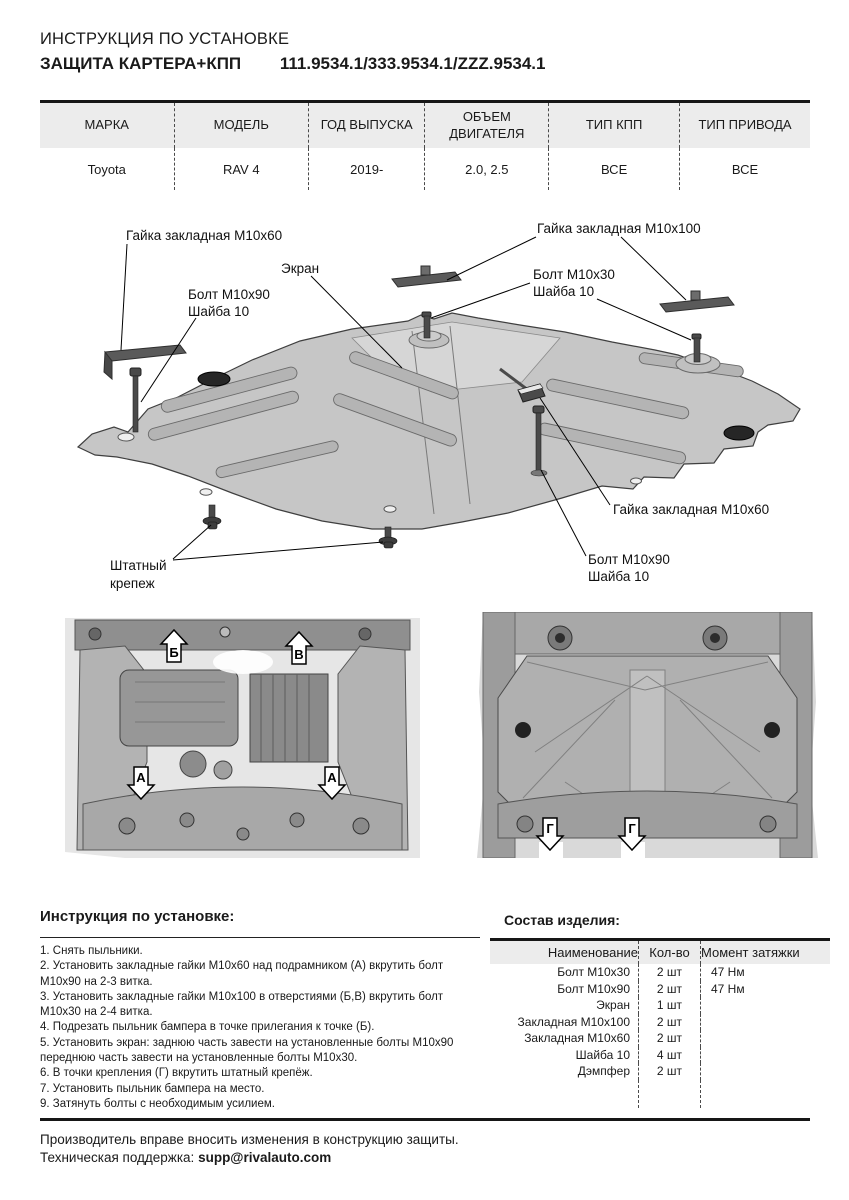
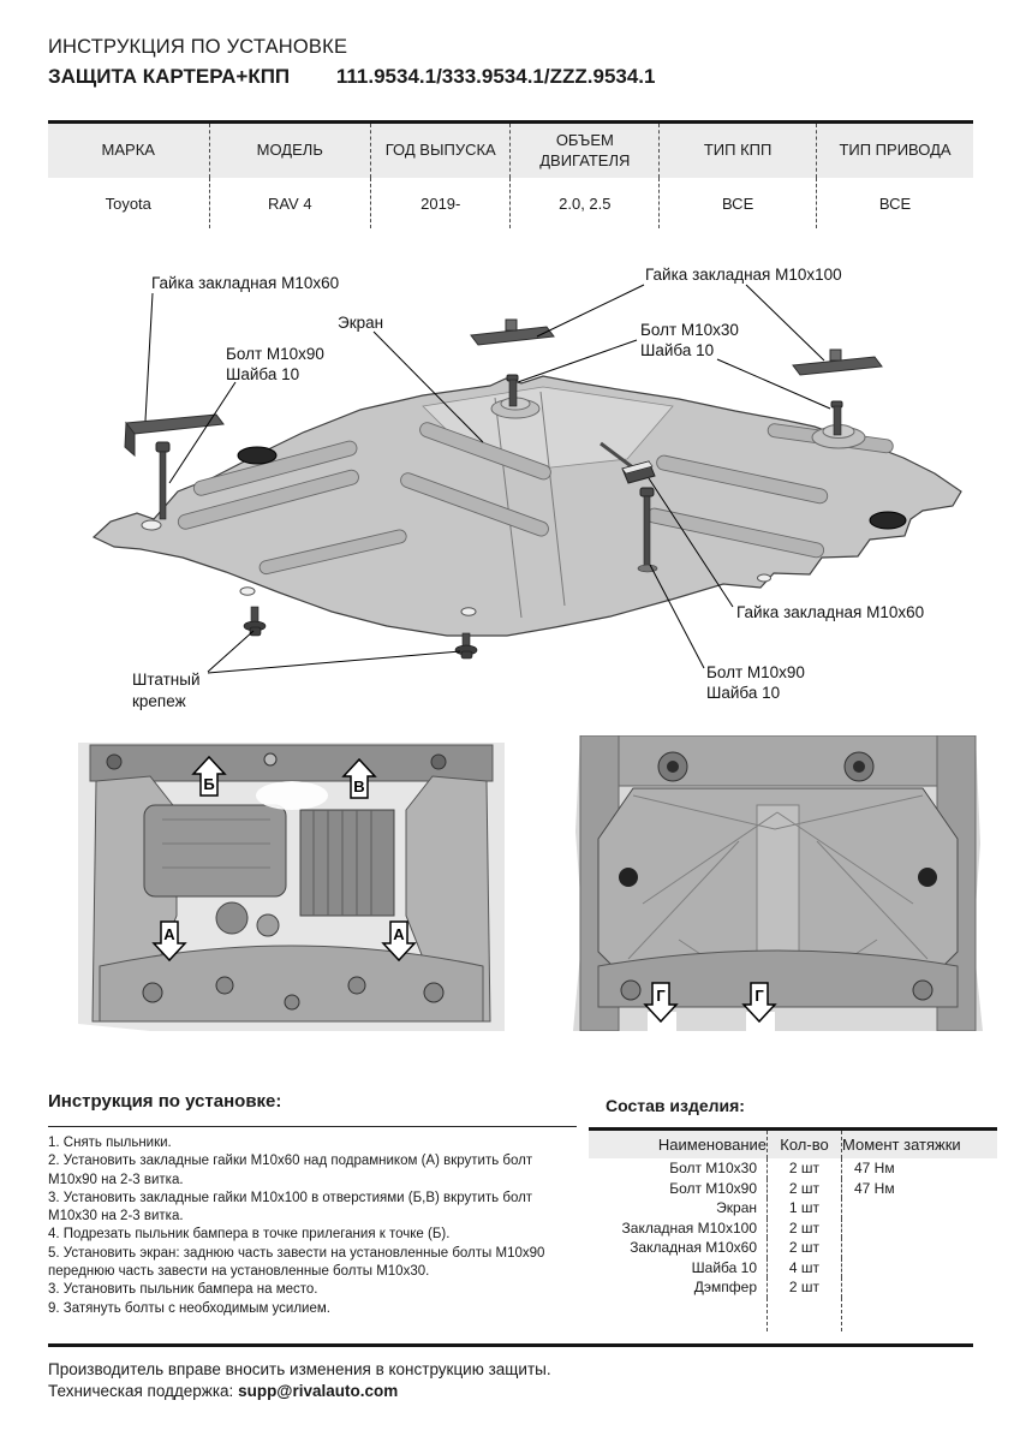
  ИНСТРУКЦИЯ ПО УСТАНОВКЕ
  ЗАЩИТА КАРТЕРА+КПП 111.9534.1/333.9534.1/ZZZ.9534.1
  МАРКА	МОДЕЛЬ	ГОД ВЫПУСКА	ОБЪЕМ ДВИГАТЕЛЯ	ТИП КПП	ТИП ПРИВОДА
  Toyota	RAV 4	2019-	2.0, 2.5	ВСЕ	ВСЕ
  Гайка закладная М10х60
  Экран
  Гайка закладная М10х100
  Болт М10х30
  Шайба 10
  Болт М10х90
  Шайба 10
  Гайка закладная М10х60
  Болт М10х90
  Шайба 10
  Штатный
  крепеж
  Б
  В
  А
  А
  Г
  Г
  Инструкция по установке:
  1. Снять пыльники.
  2. Установить закладные гайки М10х60 над подрамником (А) вкрутить болт М10х90 на 2-3 витка.
- 3. Установить закладные гайки М10х100 в отверстиями (Б,В) вкрутить болт М10х30 на 2-4 витка.
+ 3. Установить закладные гайки М10х100 в отверстиями (Б,В) вкрутить болт М10х30 на 2-3 витка.
  4. Подрезать пыльник бампера в точке прилегания к точке (Б).
  5. Установить экран: заднюю часть завести на установленные болты М10х90 переднюю часть завести на установленные болты М10х30.
- 6. В точки крепления (Г) вкрутить штатный крепёж.
- 7. Установить пыльник бампера на место.
+ 3. Установить пыльник бампера на место.
  9. Затянуть болты с необходимым усилием.
  Состав изделия:
  Наименование
  Кол-во
  Момент затяжки
  Болт М10х30
  2 шт
  47 Нм
  Болт М10х90
  2 шт
  47 Нм
  Экран
  1 шт
  Закладная М10х100
  2 шт
  Закладная М10х60
  2 шт
  Шайба 10
  4 шт
  Дэмпфер
  2 шт
  Производитель вправе вносить изменения в конструкцию защиты.
  Техническая поддержка: supp@rivalauto.com
